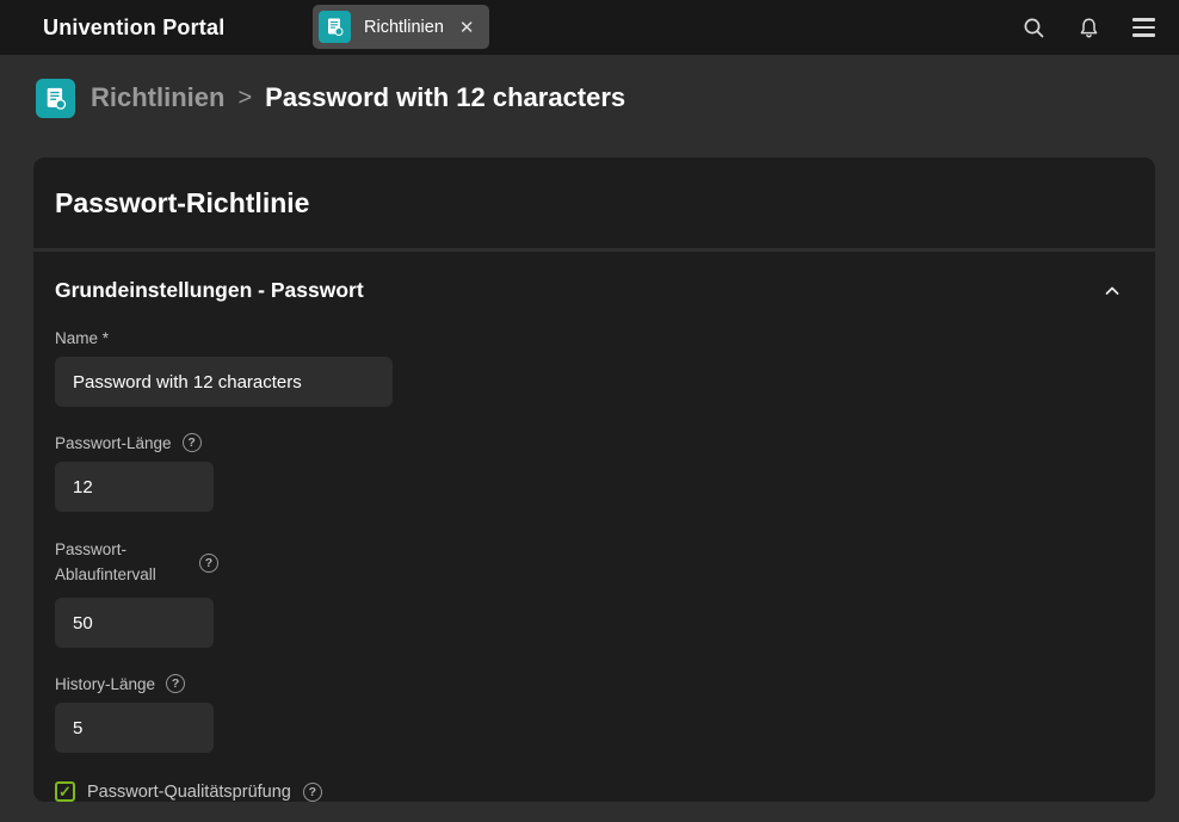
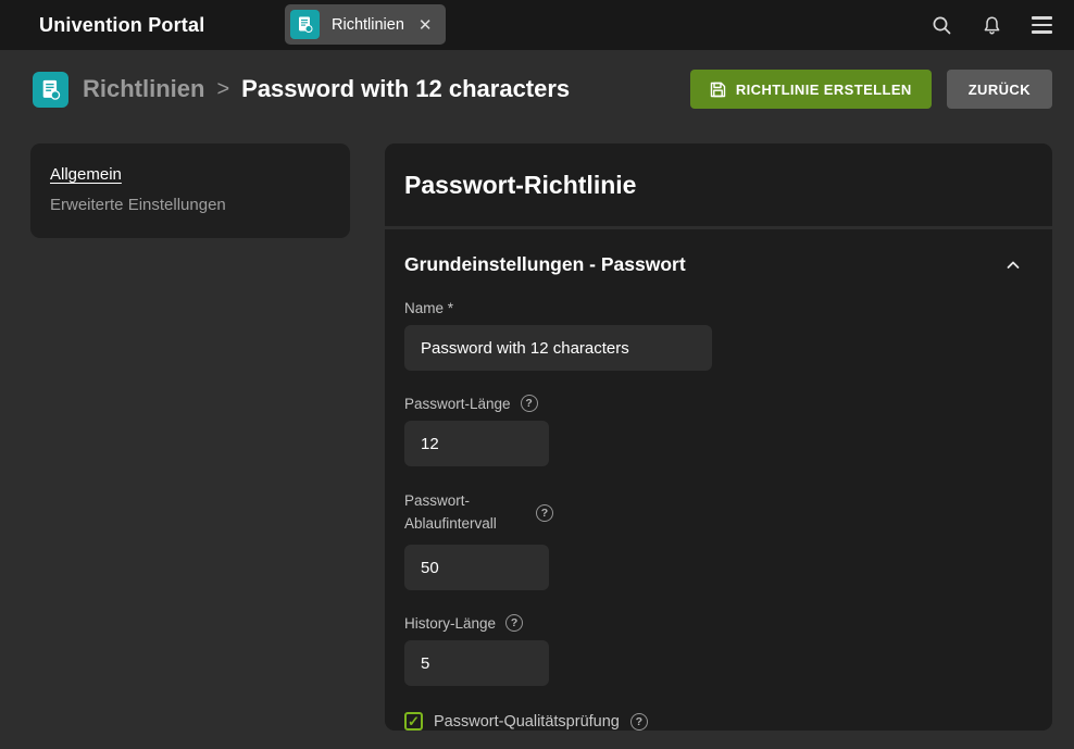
  Univention Portal
  Richtlinien
  ✕
  Richtlinien
  >
  Password with 12 characters
+ RICHTLINIE ERSTELLEN
+ ZURÜCK
+ Allgemein
+ Erweiterte Einstellungen
  Passwort-Richtlinie
  Grundeinstellungen - Passwort
  Name *
  Password with 12 characters
  Passwort-Länge
  ?
  12
  Passwort-Ablaufintervall
  ?
  50
  History-Länge
  ?
  5
  ✓
  Passwort-Qualitätsprüfung
  ?
